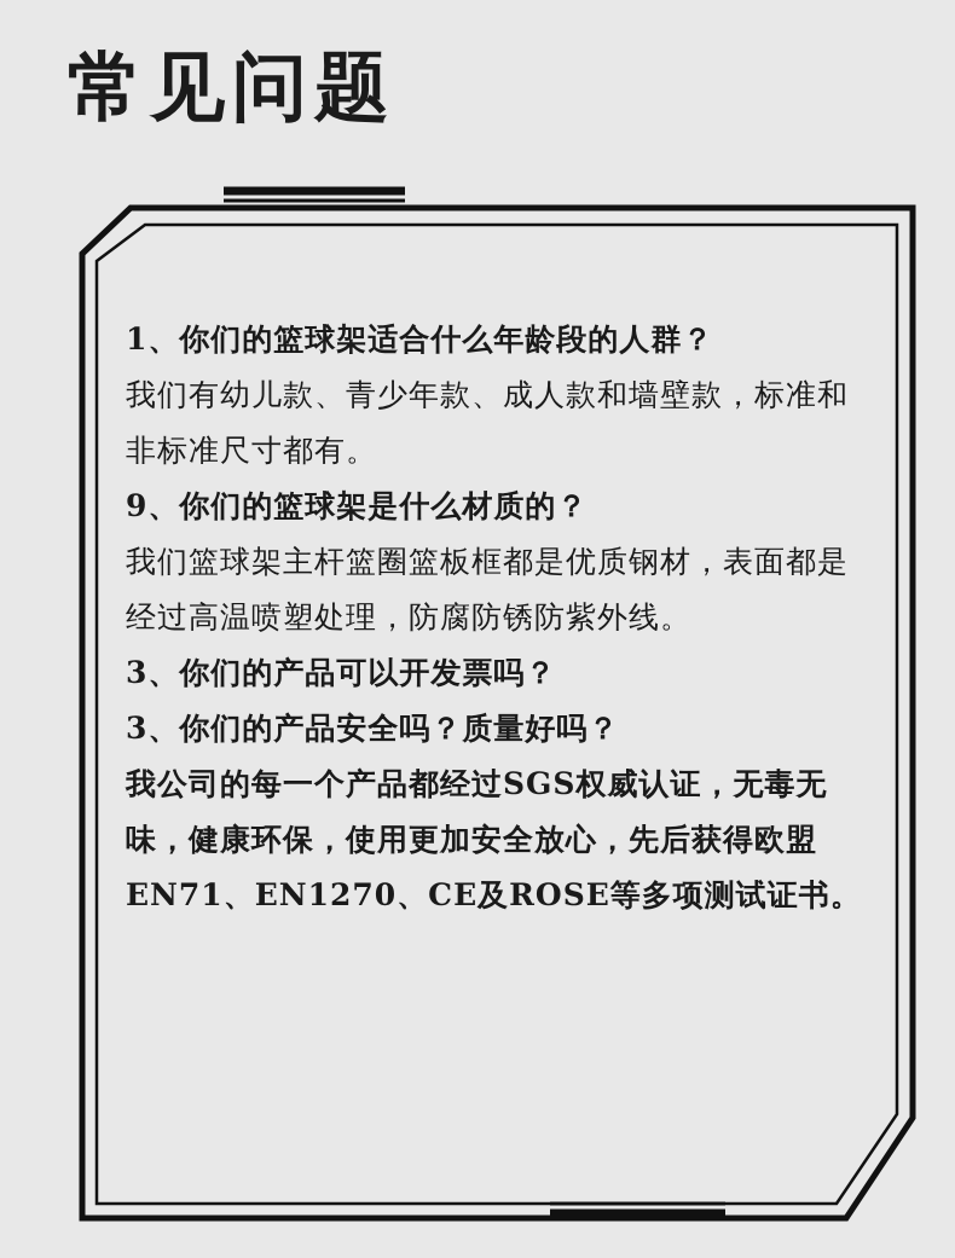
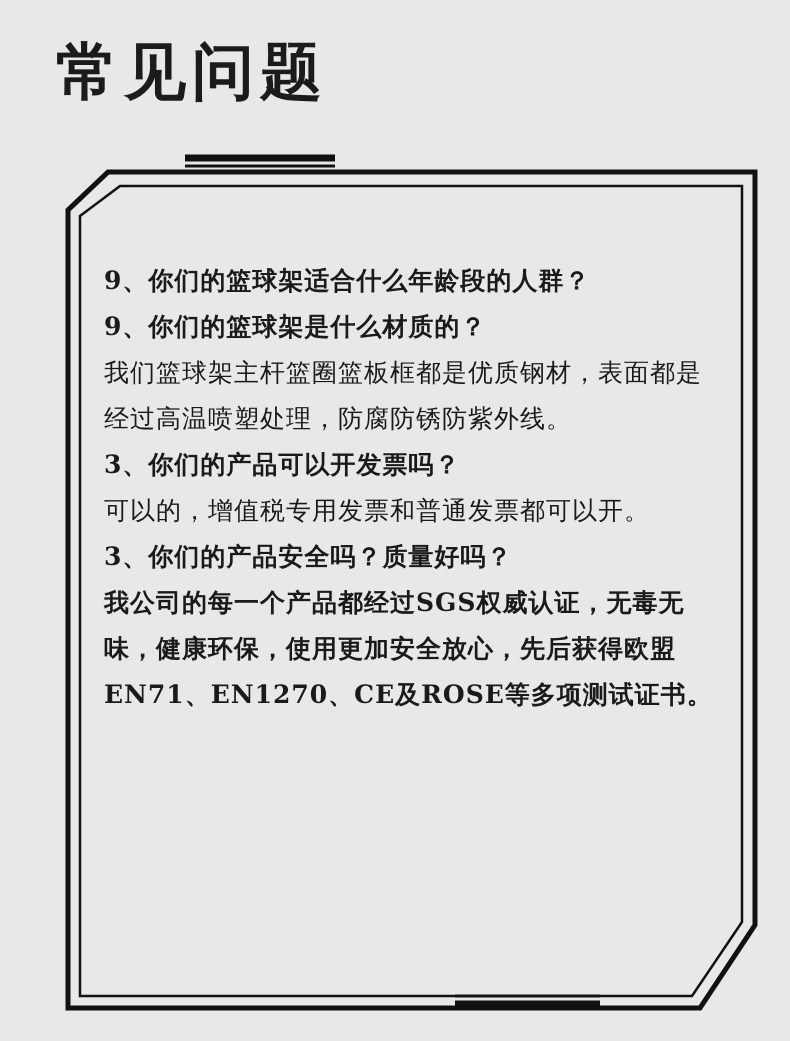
  常见问题
- 1、你们的篮球架适合什么年龄段的人群？
+ 9、你们的篮球架适合什么年龄段的人群？
- 我们有幼儿款、青少年款、成人款和墙壁款，标准和非标准尺寸都有。
  9、你们的篮球架是什么材质的？
  我们篮球架主杆篮圈篮板框都是优质钢材，表面都是经过高温喷塑处理，防腐防锈防紫外线。
  3、你们的产品可以开发票吗？
+ 可以的，增值税专用发票和普通发票都可以开。
  3、你们的产品安全吗？质量好吗？
  我公司的每一个产品都经过SGS权威认证，无毒无味，健康环保，使用更加安全放心，先后获得欧盟EN71、EN1270、CE及ROSE等多项测试证书。
